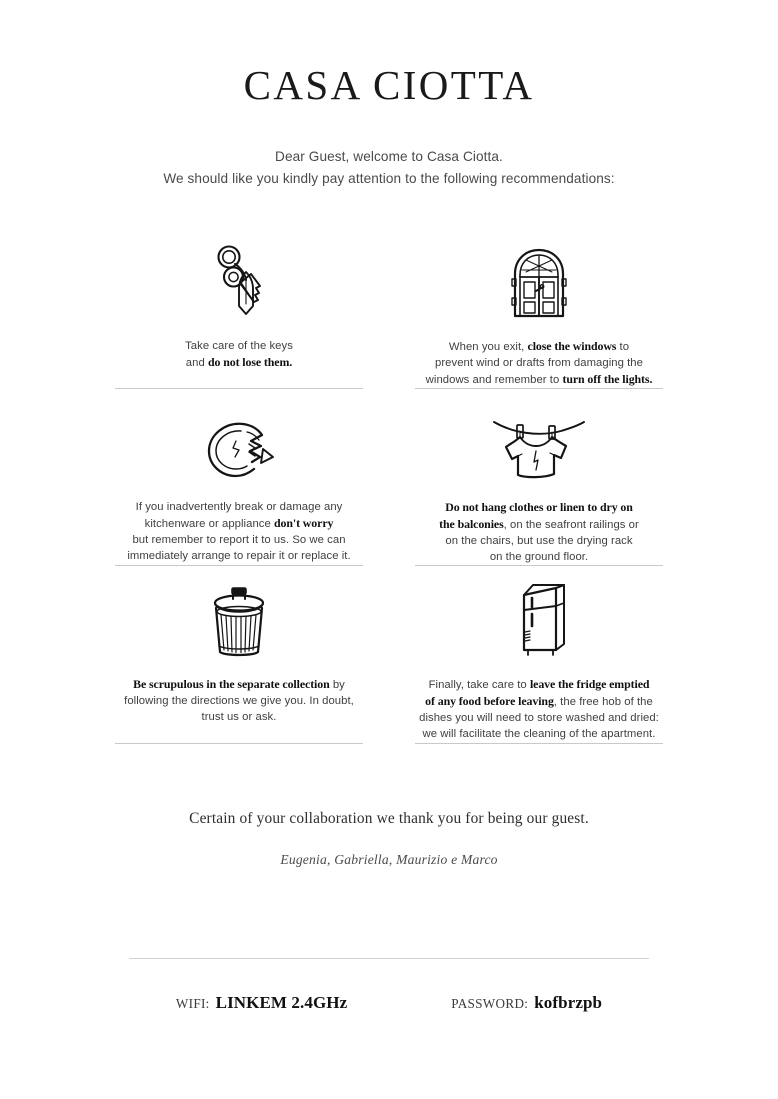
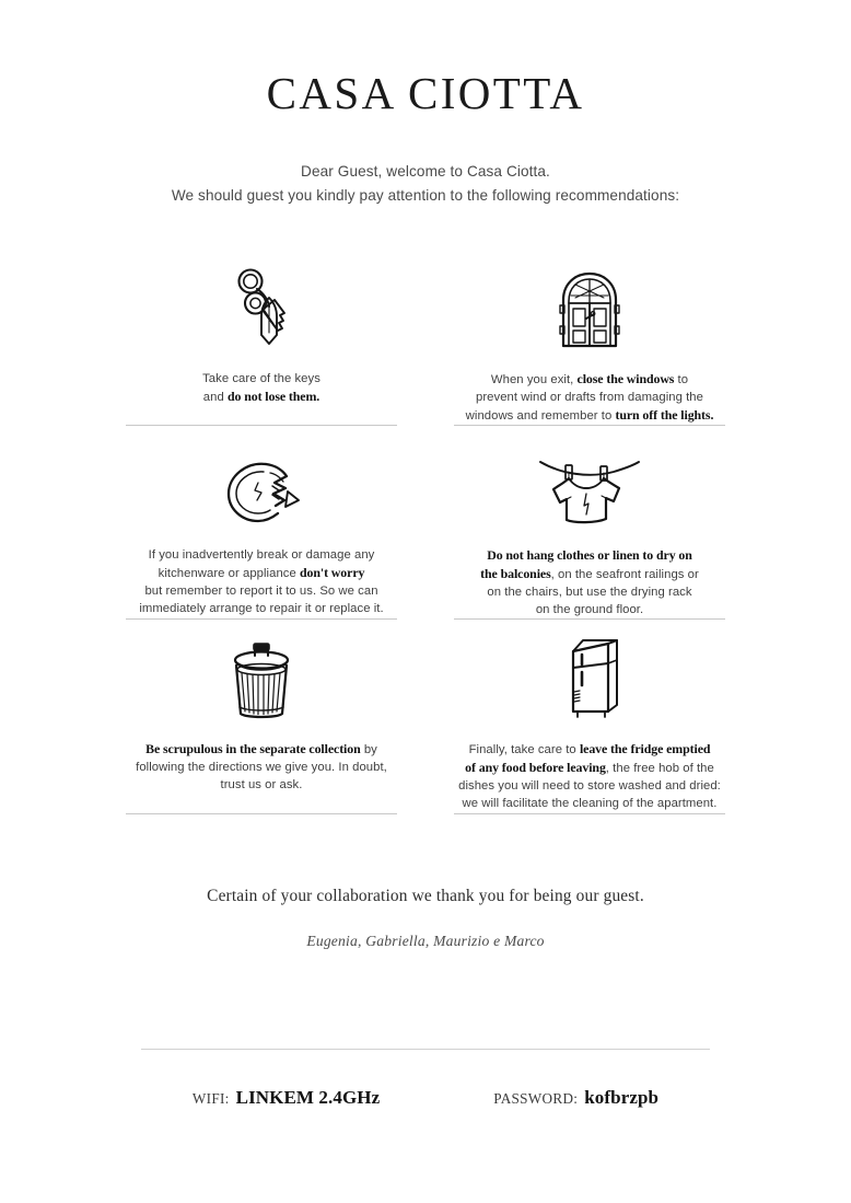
  CASA CIOTTA
  Dear Guest, welcome to Casa Ciotta.
- We should like you kindly pay attention to the following recommendations:
+ We should guest you kindly pay attention to the following recommendations:
  Take care of the keys
  and do not lose them.
  When you exit, close the windows to
  prevent wind or drafts from damaging the
  windows and remember to turn off the lights.
  If you inadvertently break or damage any
  kitchenware or appliance don't worry
  but remember to report it to us. So we can
  immediately arrange to repair it or replace it.
  Do not hang clothes or linen to dry on
  the balconies, on the seafront railings or
  on the chairs, but use the drying rack
  on the ground floor.
  Be scrupulous in the separate collection by
  following the directions we give you. In doubt,
  trust us or ask.
  Finally, take care to leave the fridge emptied
  of any food before leaving, the free hob of the
  dishes you will need to store washed and dried:
  we will facilitate the cleaning of the apartment.
  Certain of your collaboration we thank you for being our guest.
  Eugenia, Gabriella, Maurizio e Marco
  WIFI:
  LINKEM 2.4GHz
  PASSWORD:
  kofbrzpb
